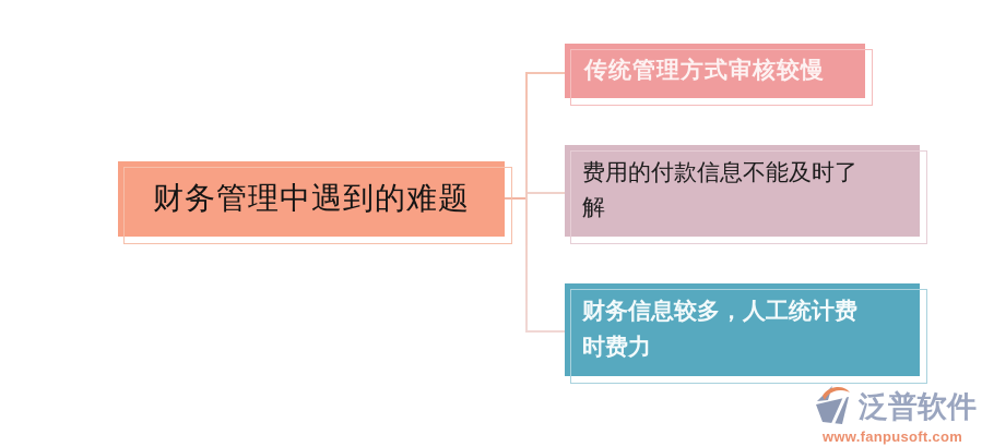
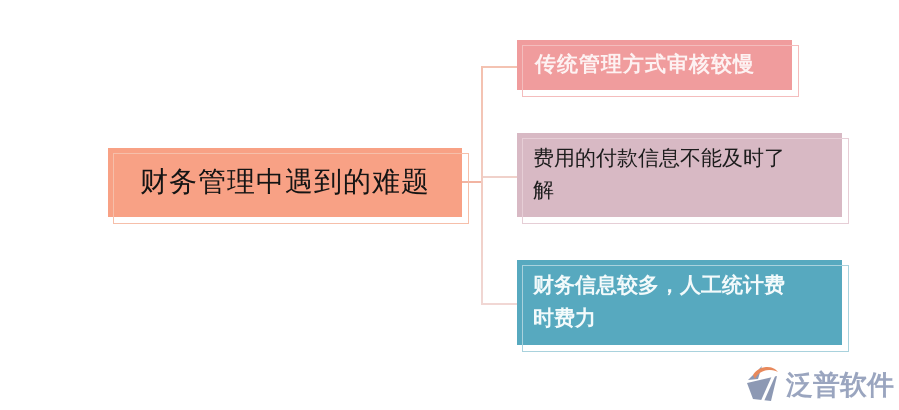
  财务管理中遇到的难题
  传统管理方式审核较慢
  费用的付款信息不能及时了解
  财务信息较多，人工统计费时费力
  泛普软件
- www.fanpusoft.com
